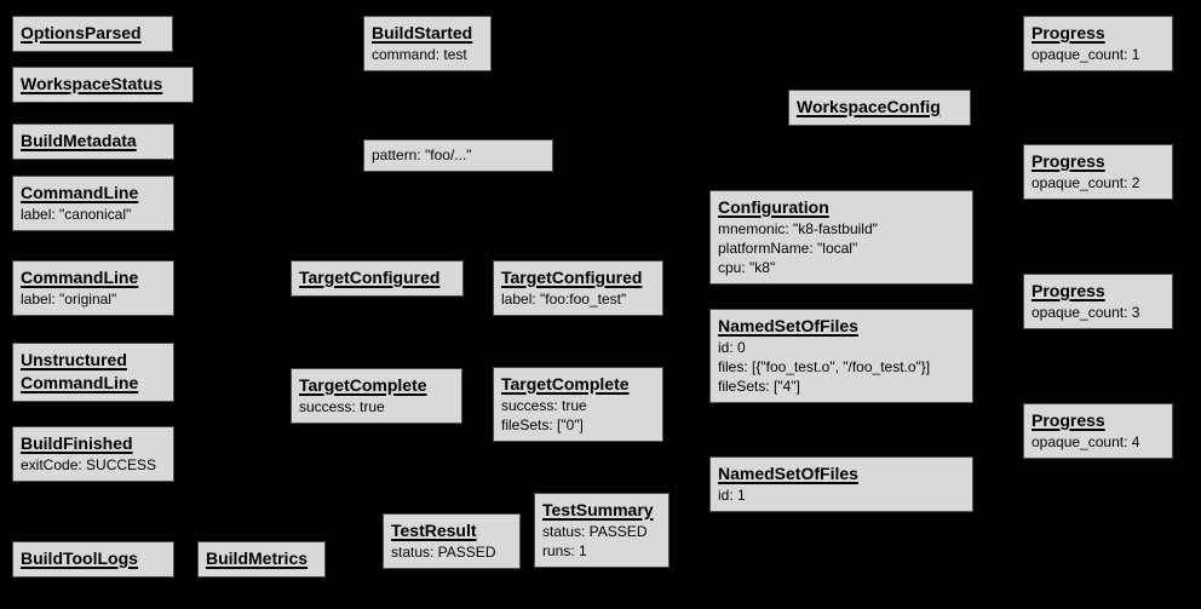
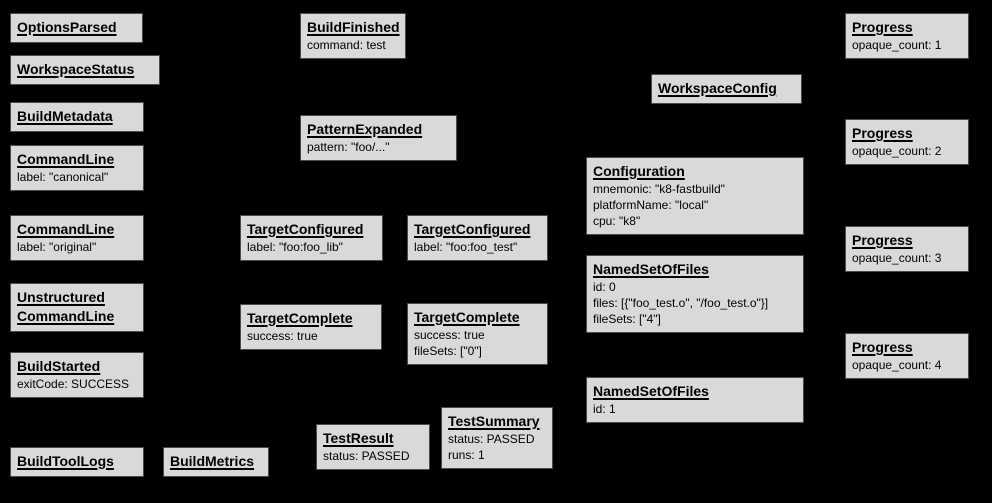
  OptionsParsed
  WorkspaceStatus
  BuildMetadata
  CommandLine
  label: "canonical"
  CommandLine
  label: "original"
  Unstructured CommandLine
- BuildFinished
+ BuildStarted
  exitCode: SUCCESS
  BuildToolLogs
  BuildMetrics
- BuildStarted
+ BuildFinished
  command: test
+ PatternExpanded
  pattern: "foo/..."
  TargetConfigured
+ label: "foo:foo_lib"
  TargetConfigured
  label: "foo:foo_test"
  TargetComplete
  success: true
  TargetComplete
  success: true
  fileSets: ["0"]
  TestResult
  status: PASSED
  TestSummary
  status: PASSED
  runs: 1
  WorkspaceConfig
  Configuration
  mnemonic: "k8-fastbuild"
  platformName: "local"
  cpu: "k8"
  NamedSetOfFiles
  id: 0
  files: [{"foo_test.o", "/foo_test.o"}]
  fileSets: ["4"]
  NamedSetOfFiles
  id: 1
  Progress
  opaque_count: 1
  Progress
  opaque_count: 2
  Progress
  opaque_count: 3
  Progress
  opaque_count: 4
